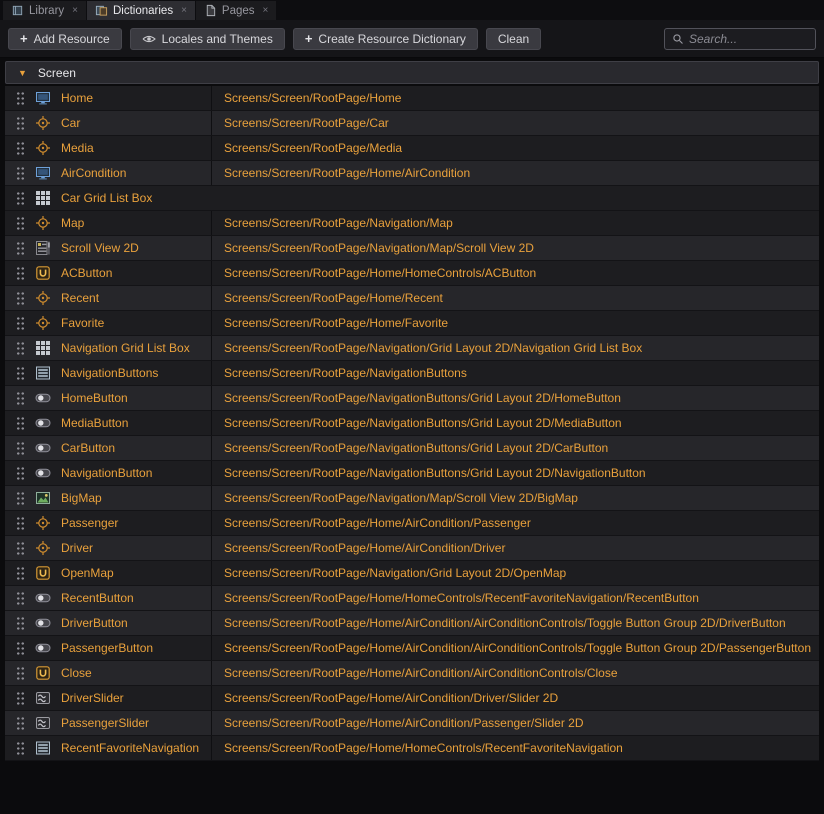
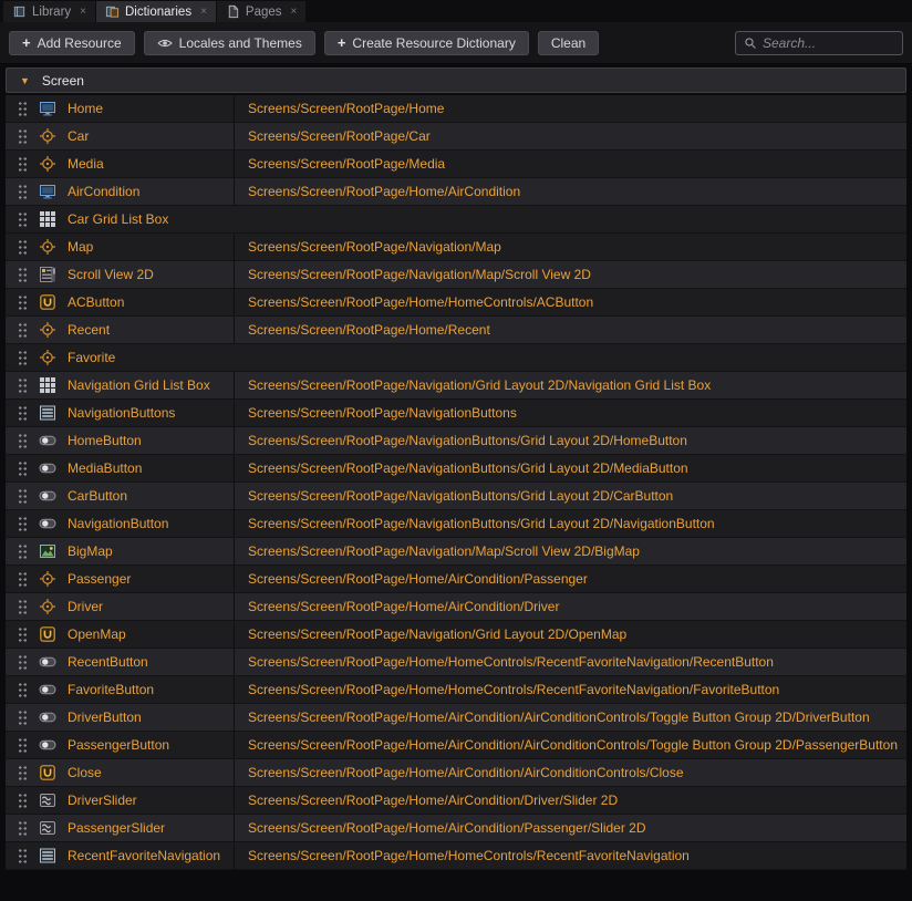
  Library
  ×
  Dictionaries
  ×
  Pages
  ×
  +
  Add Resource
  Locales and Themes
  +
  Create Resource Dictionary
  Clean
  Search...
  ▼
  Screen
  Home
  Screens/Screen/RootPage/Home
  Car
  Screens/Screen/RootPage/Car
  Media
  Screens/Screen/RootPage/Media
  AirCondition
  Screens/Screen/RootPage/Home/AirCondition
  Car Grid List Box
  Map
  Screens/Screen/RootPage/Navigation/Map
  Scroll View 2D
  Screens/Screen/RootPage/Navigation/Map/Scroll View 2D
  ACButton
  Screens/Screen/RootPage/Home/HomeControls/ACButton
  Recent
  Screens/Screen/RootPage/Home/Recent
  Favorite
- Screens/Screen/RootPage/Home/Favorite
  Navigation Grid List Box
  Screens/Screen/RootPage/Navigation/Grid Layout 2D/Navigation Grid List Box
  NavigationButtons
  Screens/Screen/RootPage/NavigationButtons
  HomeButton
  Screens/Screen/RootPage/NavigationButtons/Grid Layout 2D/HomeButton
  MediaButton
  Screens/Screen/RootPage/NavigationButtons/Grid Layout 2D/MediaButton
  CarButton
  Screens/Screen/RootPage/NavigationButtons/Grid Layout 2D/CarButton
  NavigationButton
  Screens/Screen/RootPage/NavigationButtons/Grid Layout 2D/NavigationButton
  BigMap
  Screens/Screen/RootPage/Navigation/Map/Scroll View 2D/BigMap
  Passenger
  Screens/Screen/RootPage/Home/AirCondition/Passenger
  Driver
  Screens/Screen/RootPage/Home/AirCondition/Driver
  OpenMap
  Screens/Screen/RootPage/Navigation/Grid Layout 2D/OpenMap
  RecentButton
  Screens/Screen/RootPage/Home/HomeControls/RecentFavoriteNavigation/RecentButton
+ FavoriteButton
+ Screens/Screen/RootPage/Home/HomeControls/RecentFavoriteNavigation/FavoriteButton
  DriverButton
  Screens/Screen/RootPage/Home/AirCondition/AirConditionControls/Toggle Button Group 2D/DriverButton
  PassengerButton
  Screens/Screen/RootPage/Home/AirCondition/AirConditionControls/Toggle Button Group 2D/PassengerButton
  Close
  Screens/Screen/RootPage/Home/AirCondition/AirConditionControls/Close
  DriverSlider
  Screens/Screen/RootPage/Home/AirCondition/Driver/Slider 2D
  PassengerSlider
  Screens/Screen/RootPage/Home/AirCondition/Passenger/Slider 2D
  RecentFavoriteNavigation
  Screens/Screen/RootPage/Home/HomeControls/RecentFavoriteNavigation
